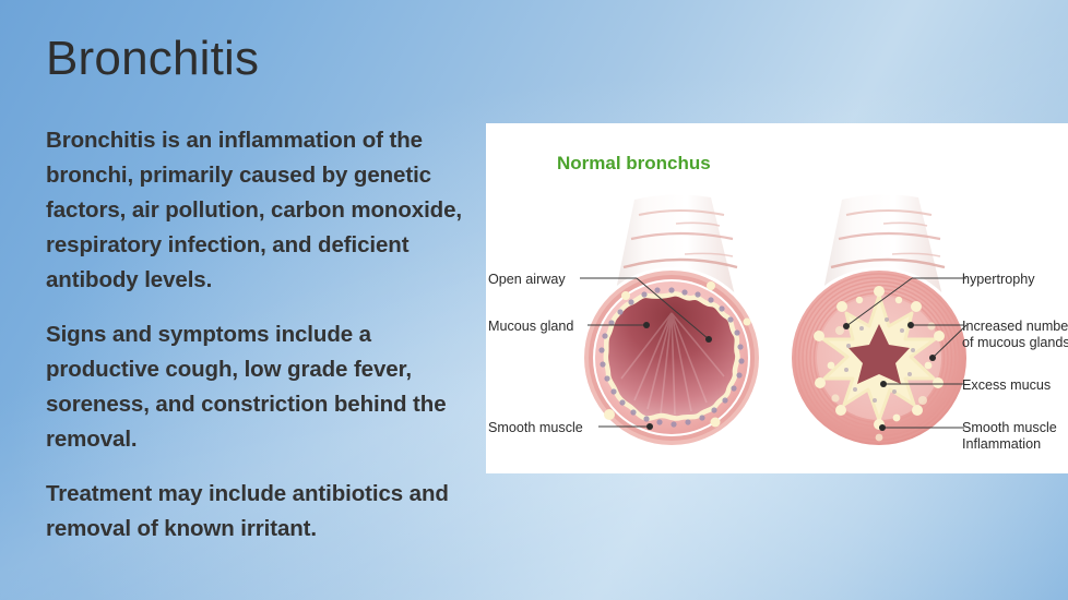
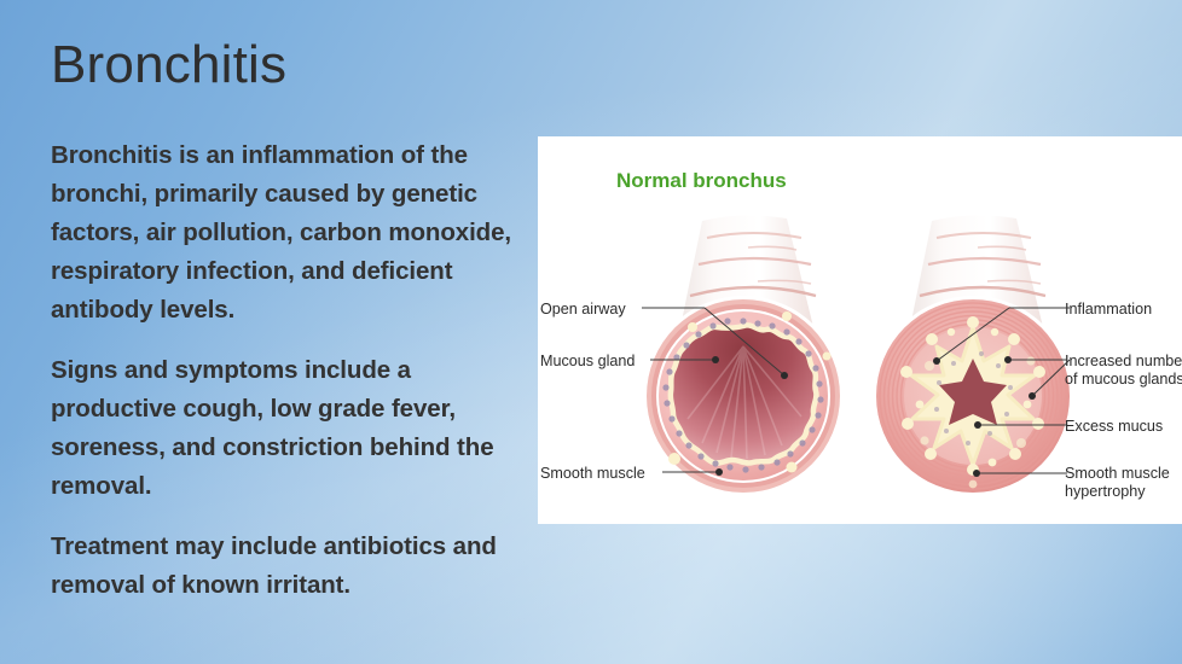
  Bronchitis
  Bronchitis is an inflammation of the bronchi, primarily caused by genetic factors, air pollution, carbon monoxide, respiratory infection, and deficient antibody levels.
  Signs and symptoms include a productive cough, low grade fever, soreness, and constriction behind the removal.
  Treatment may include antibiotics and removal of known irritant.
  Normal bronchus
  Open airway
  Mucous gland
  Smooth muscle
- hypertrophy
+ Inflammation
  Increased numbe
  of mucous glands
  Excess mucus
  Smooth muscle
- Inflammation
+ hypertrophy
